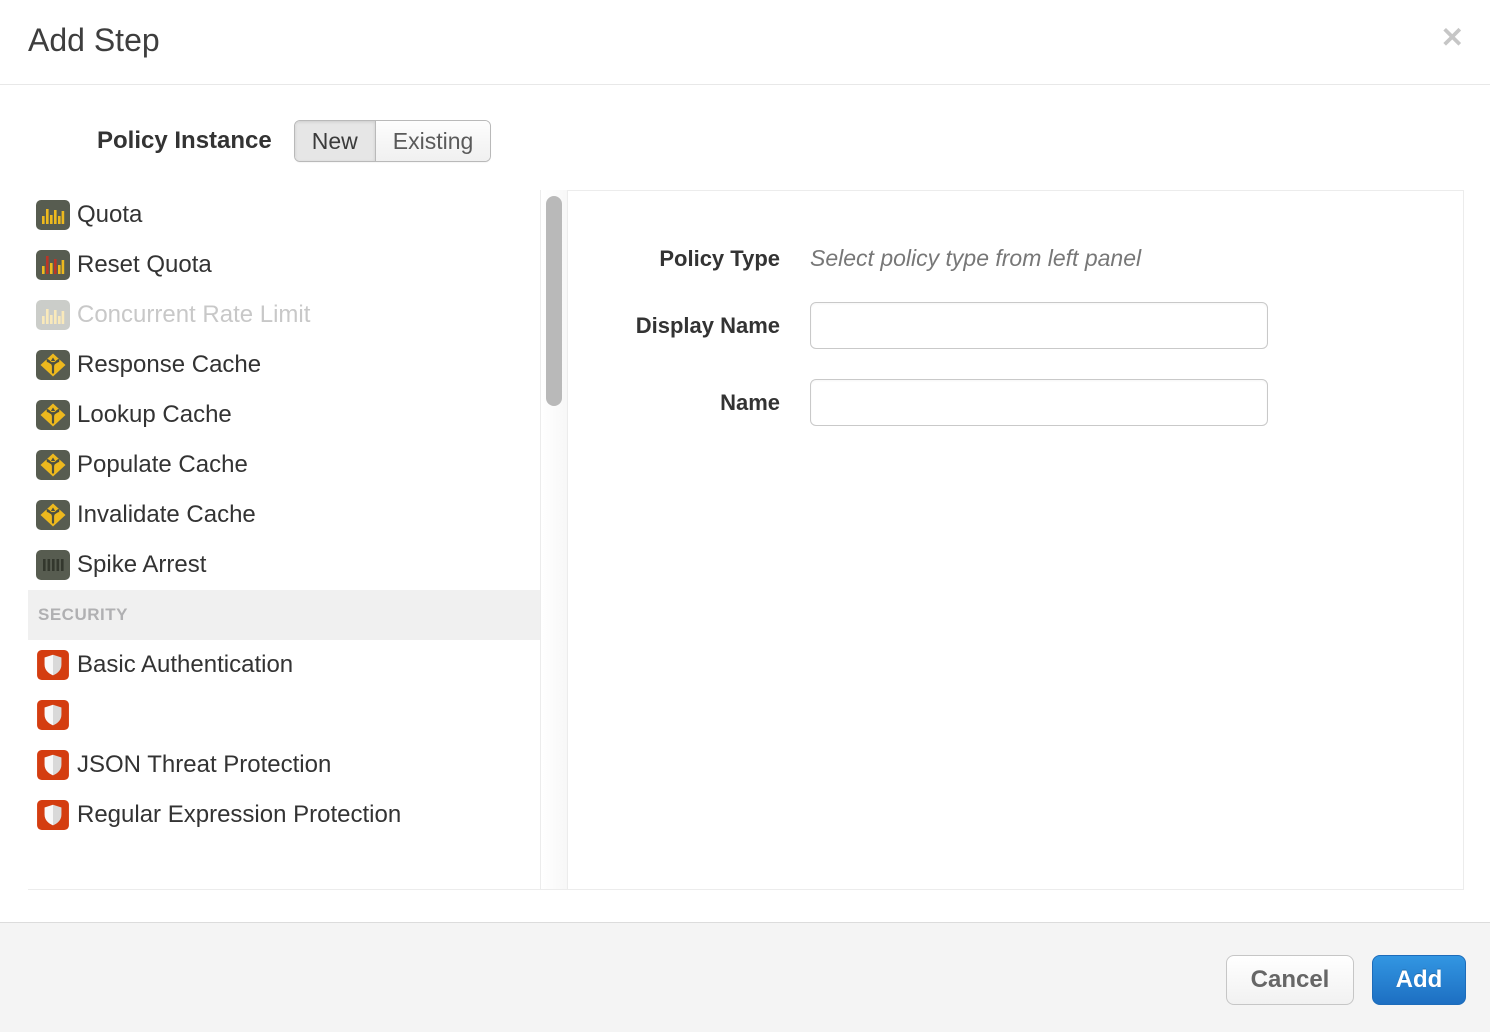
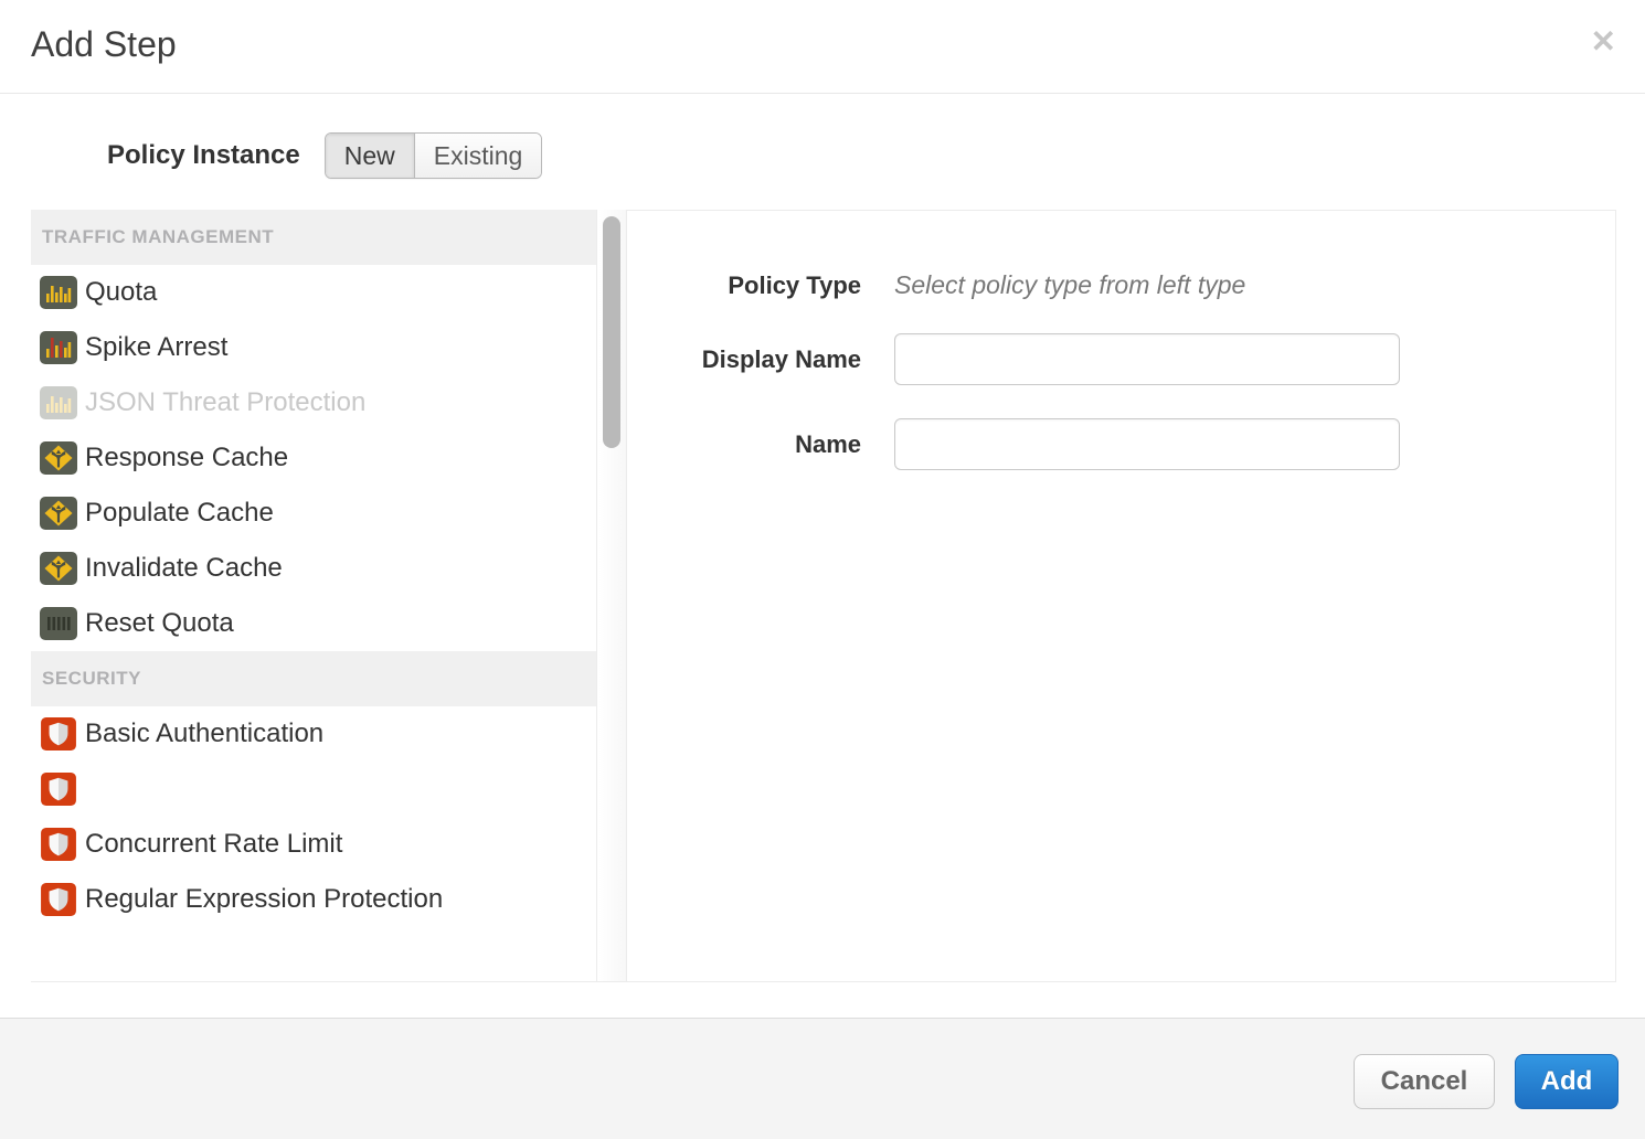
  Add Step
  ✕
  Policy Instance
  New
  Existing
+ TRAFFIC MANAGEMENT
  Quota
- Reset Quota
+ Spike Arrest
- Concurrent Rate Limit
+ JSON Threat Protection
  Response Cache
- Lookup Cache
  Populate Cache
  Invalidate Cache
- Spike Arrest
+ Reset Quota
  SECURITY
  Basic Authentication
- JSON Threat Protection
+ Concurrent Rate Limit
  Regular Expression Protection
  Policy Type
- Select policy type from left panel
+ Select policy type from left type
  Display Name
  Name
  Cancel
  Add
